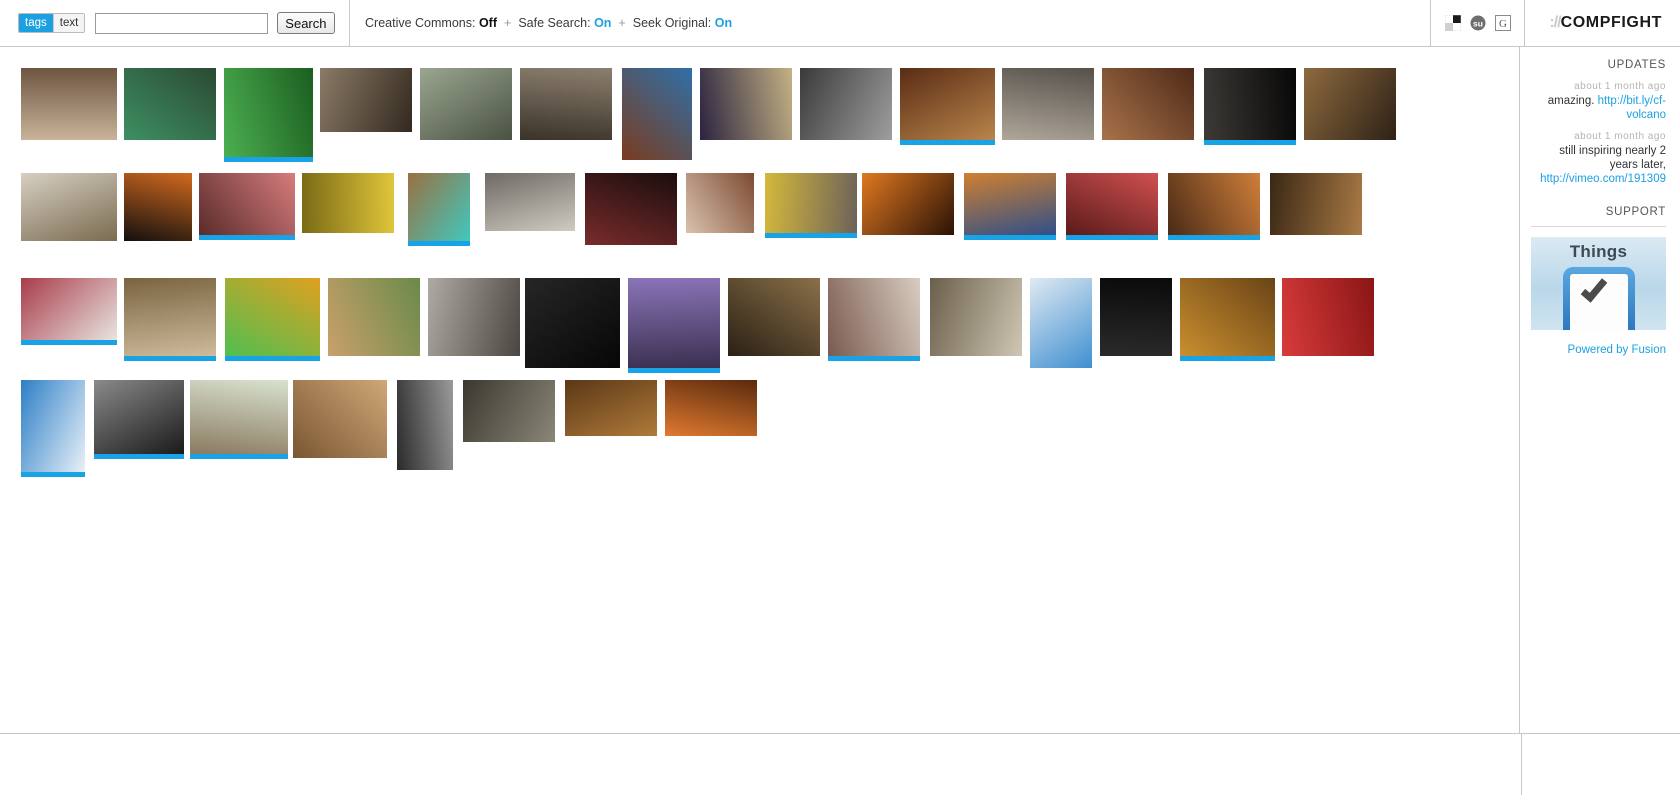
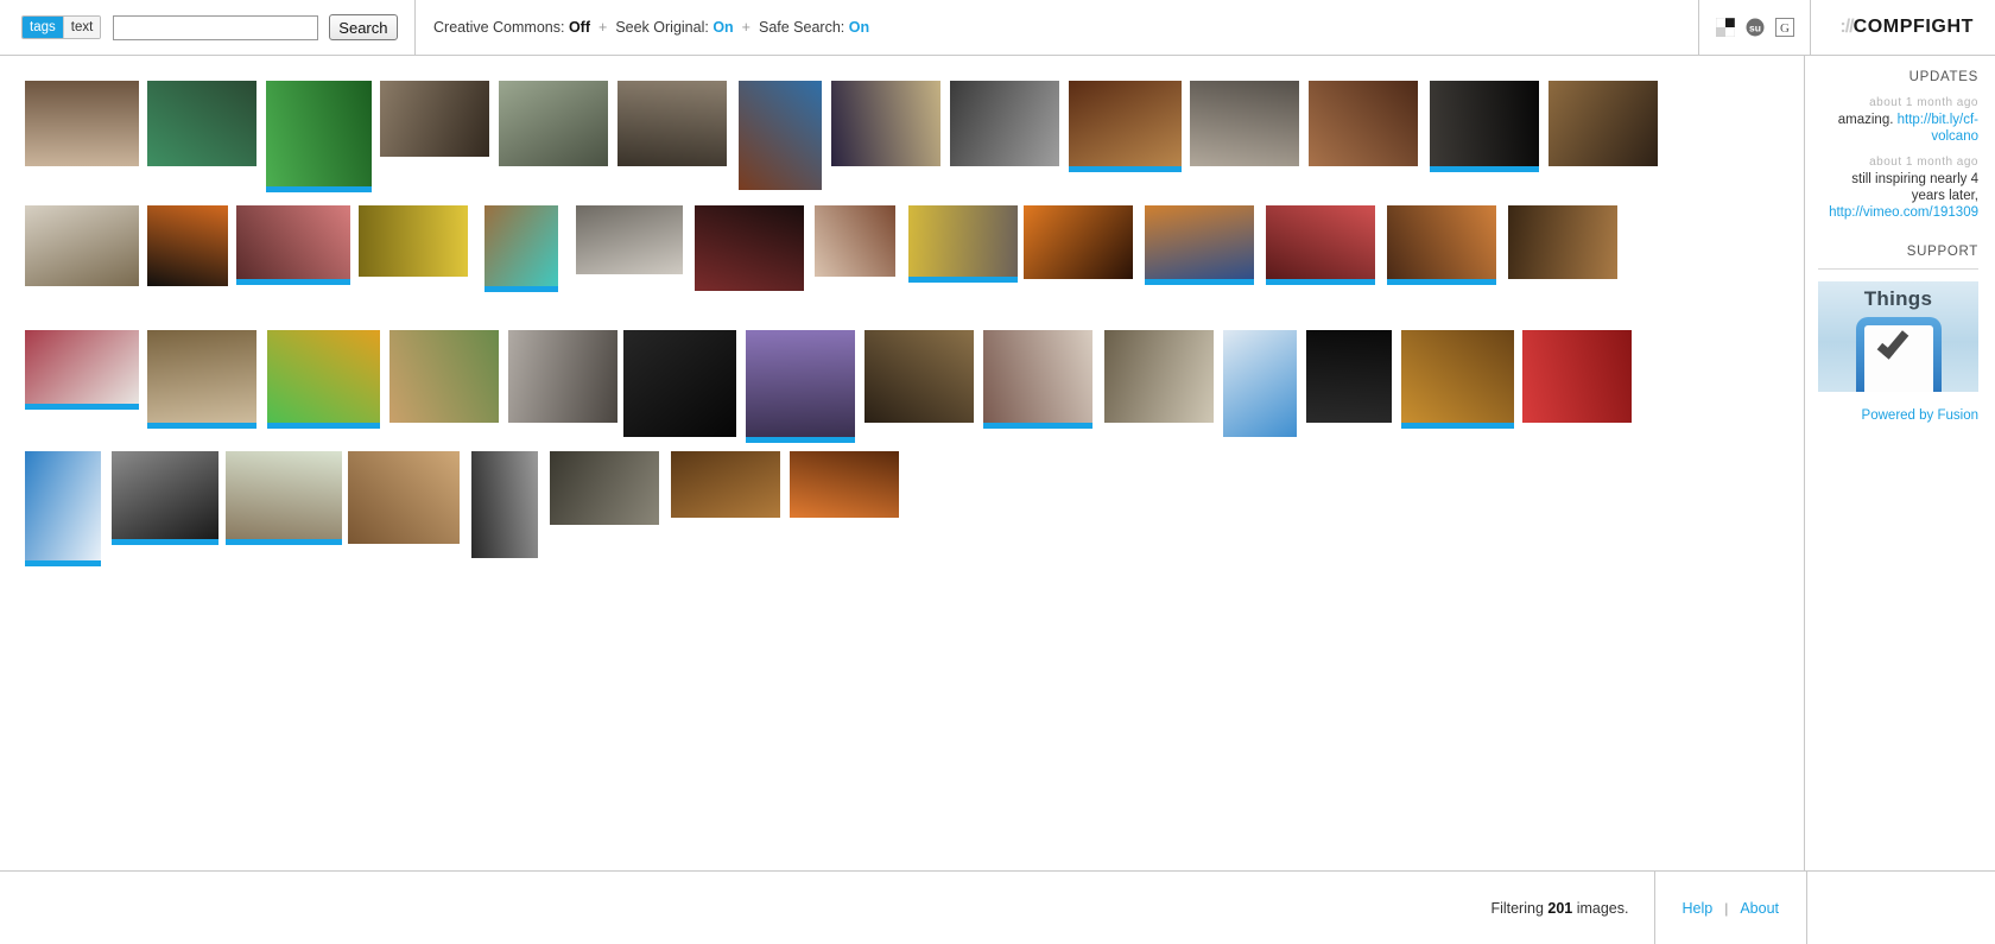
  tags
  text
  Search
  Creative Commons:
  Off
  +
- Safe Search:
+ Seek Original:
  On
  +
- Seek Original:
+ Safe Search:
  On
  su
  G
  ://
  COMPFIGHT
  UPDATES
  about 1 month ago
  amazing. http://bit.ly/cf-volcano
  about 1 month ago
- still inspiring nearly 2 years later, http://vimeo.com/191309
+ still inspiring nearly 4 years later, http://vimeo.com/191309
  SUPPORT
  Things
  Powered by Fusion
+ Filtering 201 images.
+ Help
+ |
+ About
